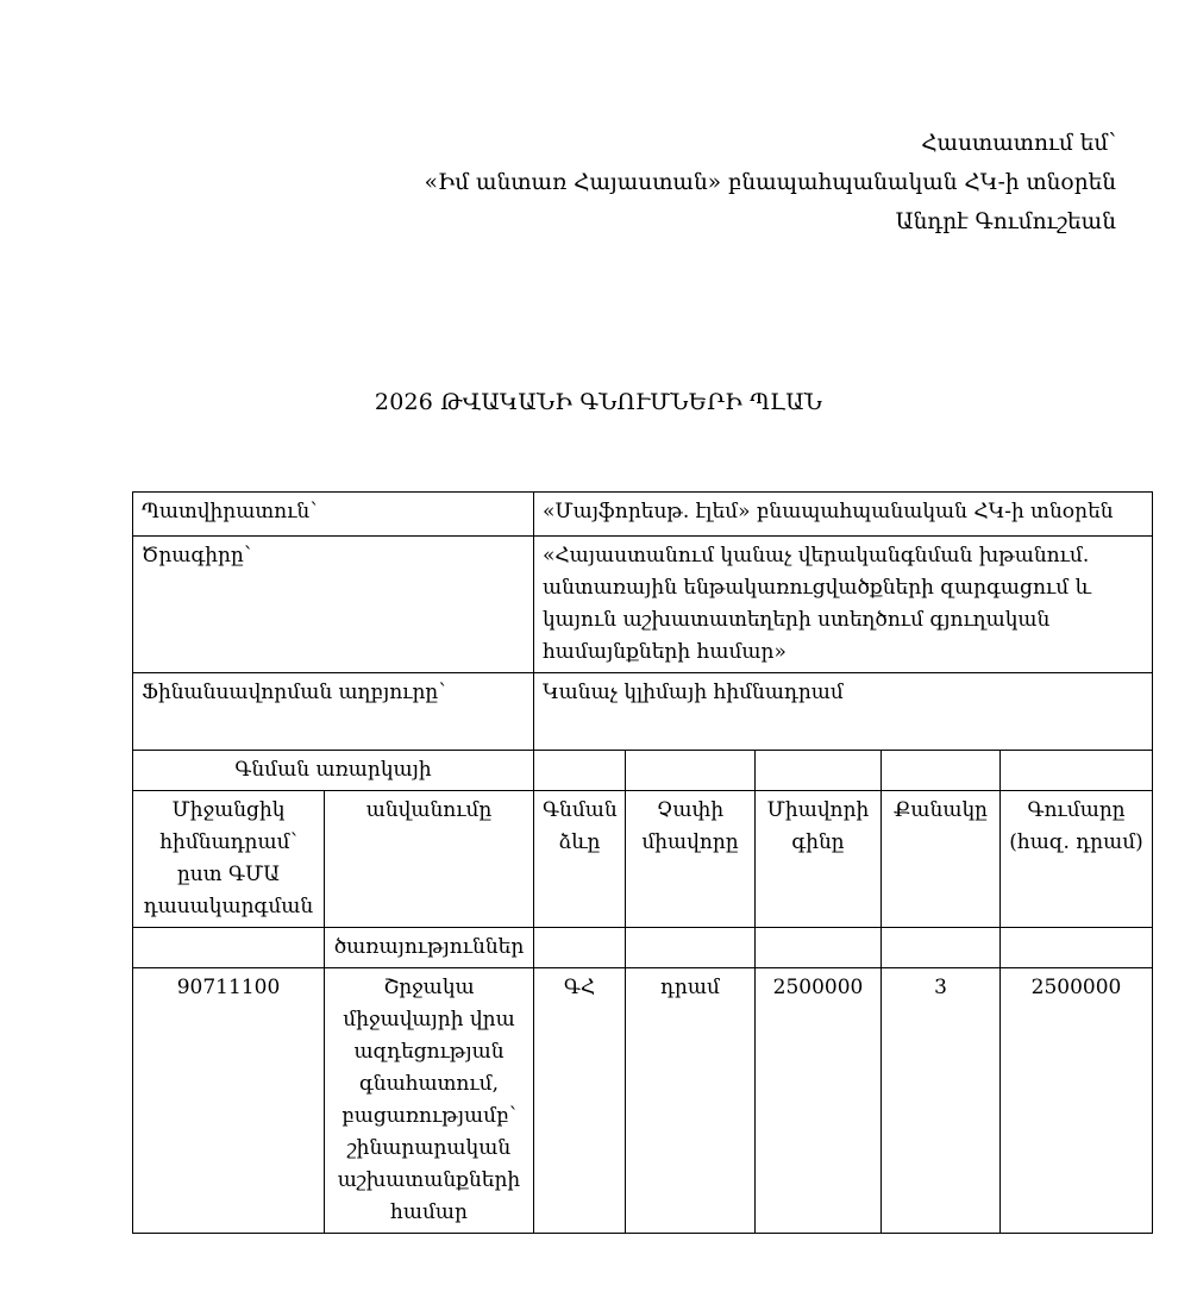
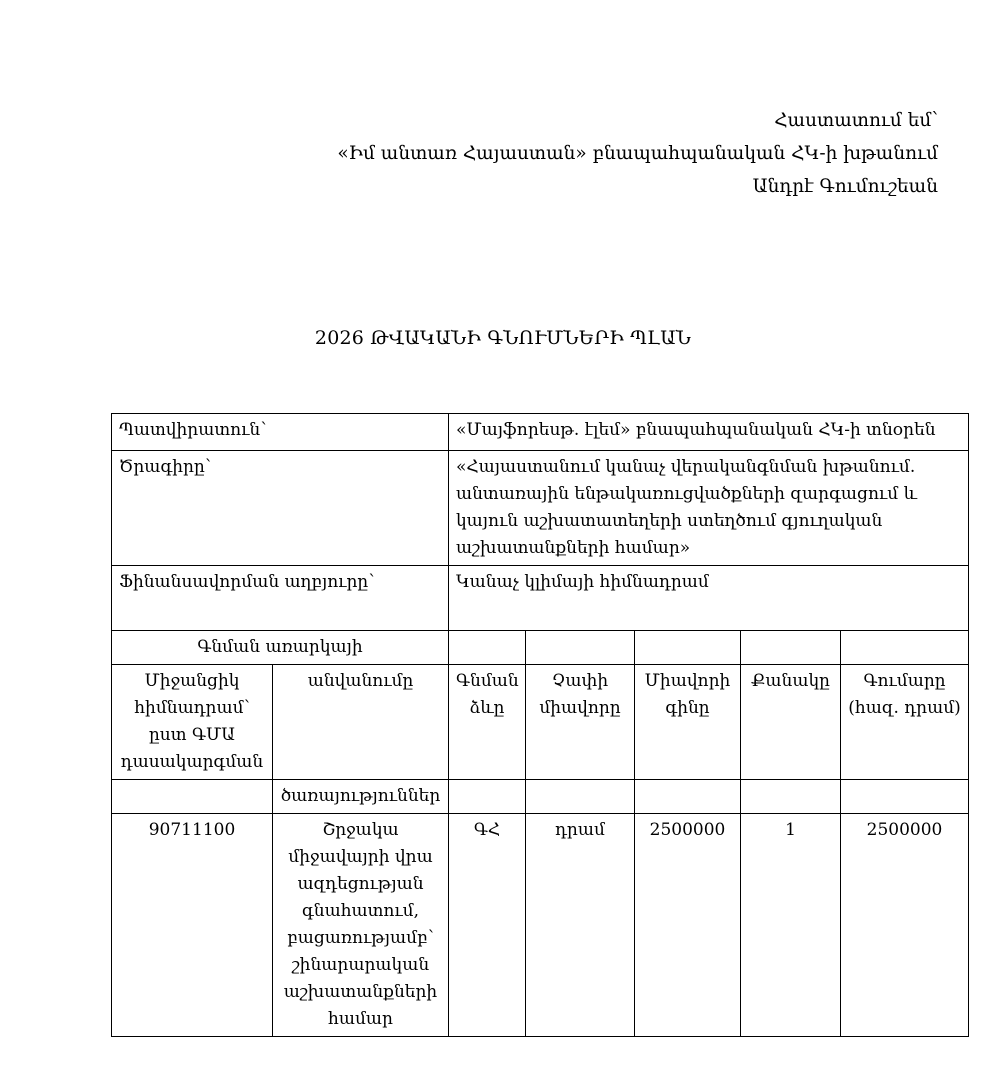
  Հաստատում եմ՝
- «Իմ անտառ Հայաստան» բնապահպանական ՀԿ-ի տնօրեն
+ «Իմ անտառ Հայաստան» բնապահպանական ՀԿ-ի խթանում
  Անդրէ Գումուշեան
  2026 ԹՎԱԿԱՆԻ ԳՆՈՒՄՆԵՐԻ ՊԼԱՆ
  Պատվիրատուն՝	«Մայֆորեսթ. էլեմ» բնապահպանական ՀԿ-ի տնօրեն
- Ծրագիրը՝	«Հայաստանում կանաչ վերականգնման խթանում. անտառային ենթակառուցվածքների զարգացում և կայուն աշխատատեղերի ստեղծում գյուղական համայնքների համար»
+ Ծրագիրը՝	«Հայաստանում կանաչ վերականգնման խթանում. անտառային ենթակառուցվածքների զարգացում և կայուն աշխատատեղերի ստեղծում գյուղական աշխատանքների համար»
  Ֆինանսավորման աղբյուրը՝	Կանաչ կլիմայի հիմնադրամ
  Գնման առարկայի
  Միջանցիկ հիմնադրամ՝ ըստ ԳՄԱ դասակարգման	անվանումը	Գնման ձևը	Չափի միավորը	Միավորի գինը	Քանակը	Գումարը (հազ. դրամ)
  	ծառայություններ
- 90711100	Շրջակա միջավայրի վրա ազդեցության գնահատում, բացառությամբ՝ շինարարական աշխատանքների համար	ԳՀ	դրամ	2500000	3	2500000
+ 90711100	Շրջակա միջավայրի վրա ազդեցության գնահատում, բացառությամբ՝ շինարարական աշխատանքների համար	ԳՀ	դրամ	2500000	1	2500000
